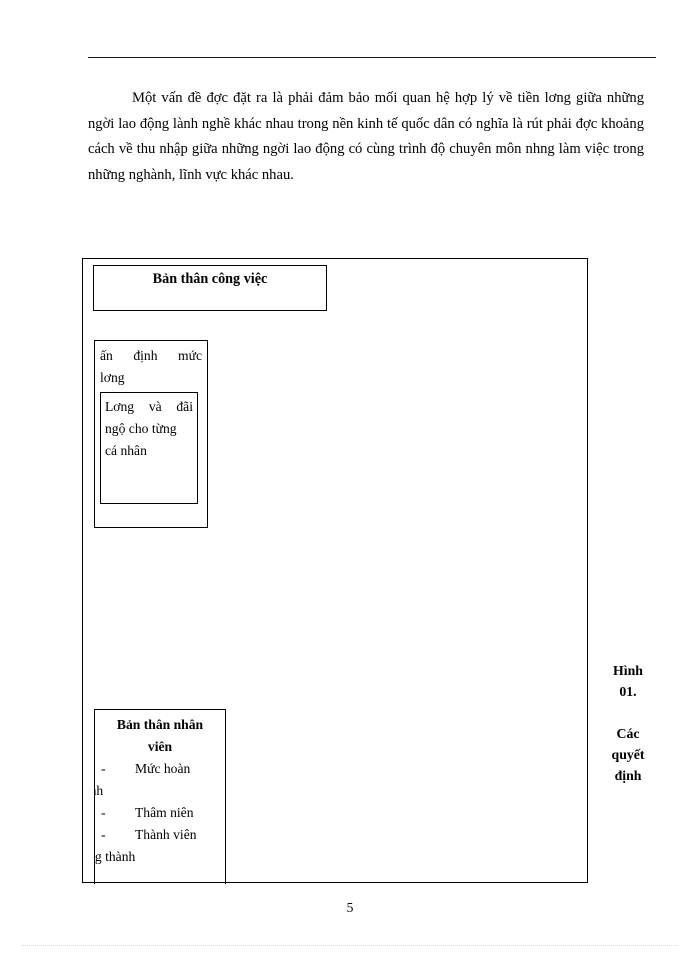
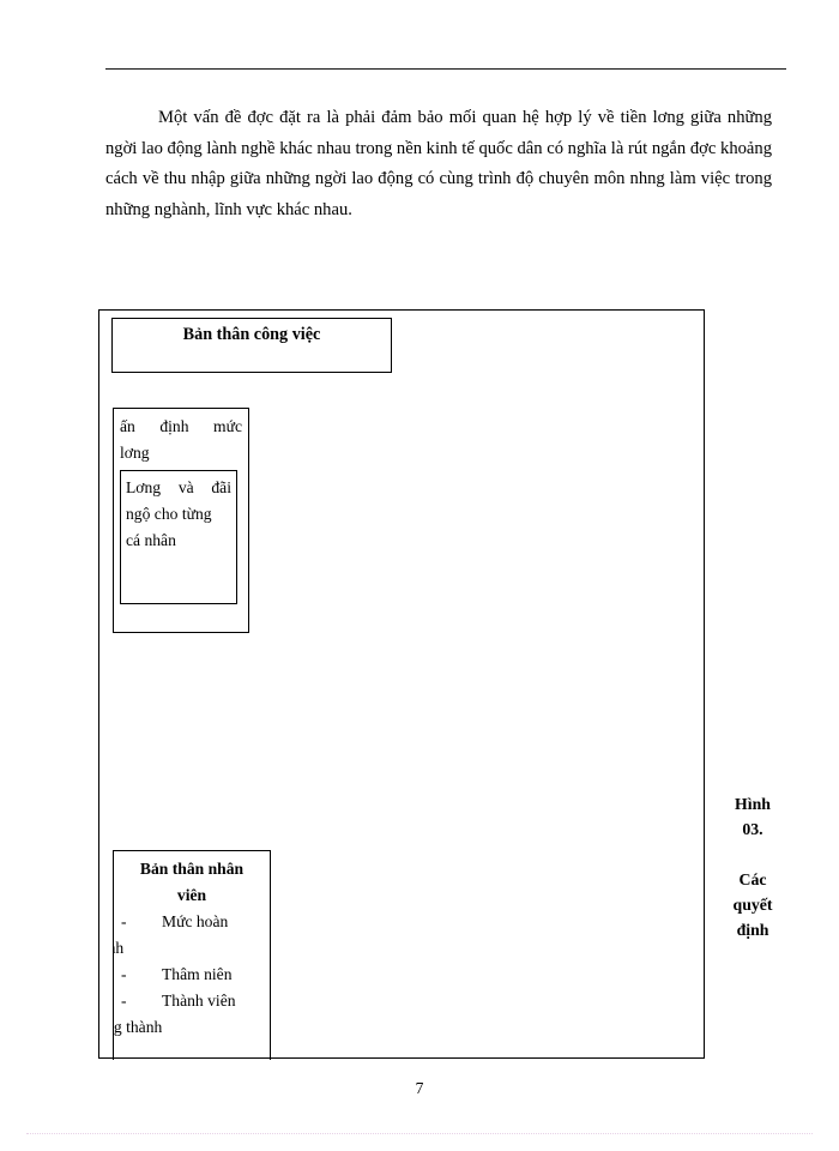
- Một vấn đề đợc đặt ra là phải đảm bảo mối quan hệ hợp lý về tiền lơng giữa những ngời lao động lành nghề khác nhau trong nền kinh tế quốc dân có nghĩa là rút phải đợc khoảng cách về thu nhập giữa những ngời lao động có cùng trình độ chuyên môn nhng làm việc trong những nghành, lĩnh vực khác nhau.
+ Một vấn đề đợc đặt ra là phải đảm bảo mối quan hệ hợp lý về tiền lơng giữa những ngời lao động lành nghề khác nhau trong nền kinh tế quốc dân có nghĩa là rút ngắn đợc khoảng cách về thu nhập giữa những ngời lao động có cùng trình độ chuyên môn nhng làm việc trong những nghành, lĩnh vực khác nhau.
  Bản thân công việc
  ấn định mức
  lơng
  Lơng và đãi
  ngộ cho từng
  cá nhân
  Bản thân nhân
  viên
  -
  Mức hoàn
  -
  Thâm niên
  -
  Thành viên
  Hình
- 01.
+ 03.
  Các
  quyết
  định
- 5
+ 7
